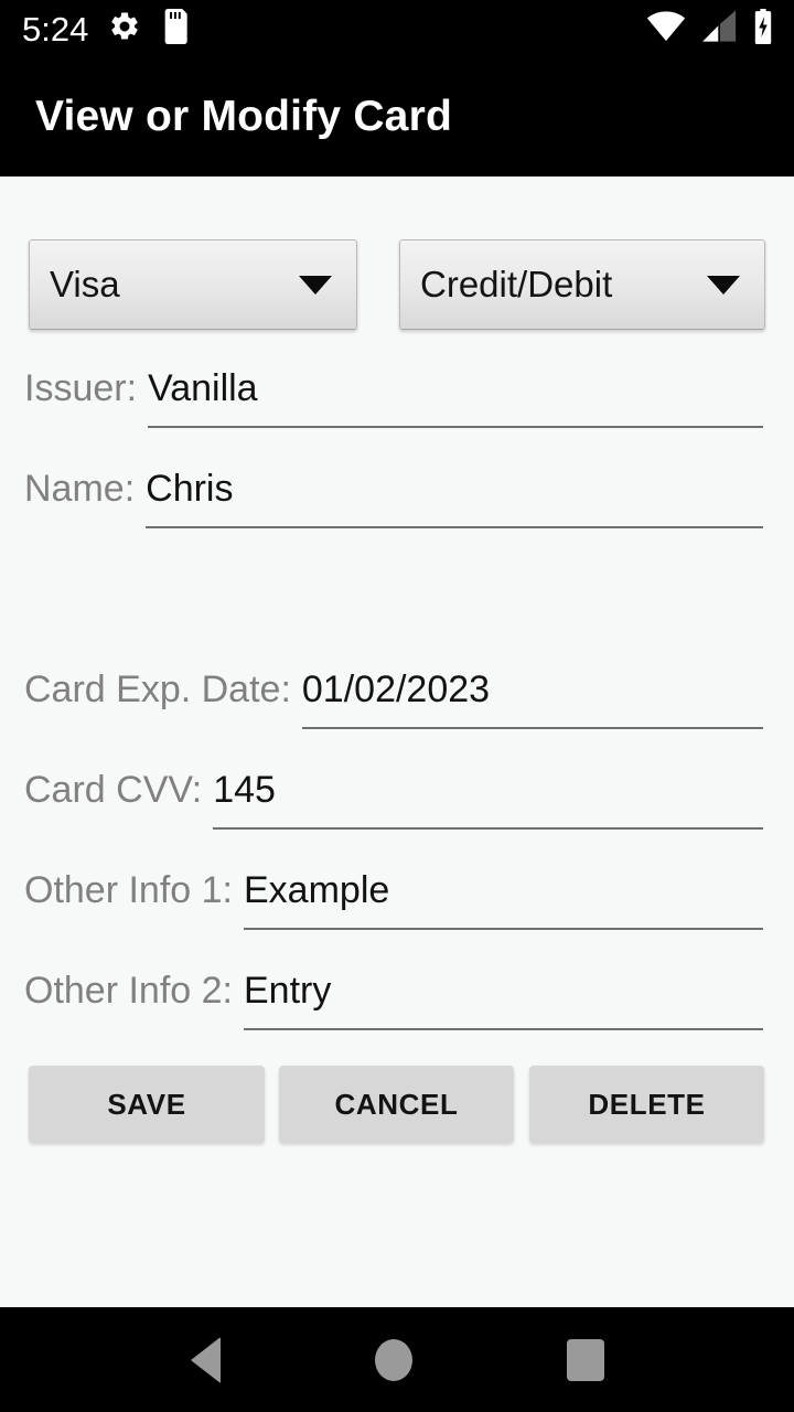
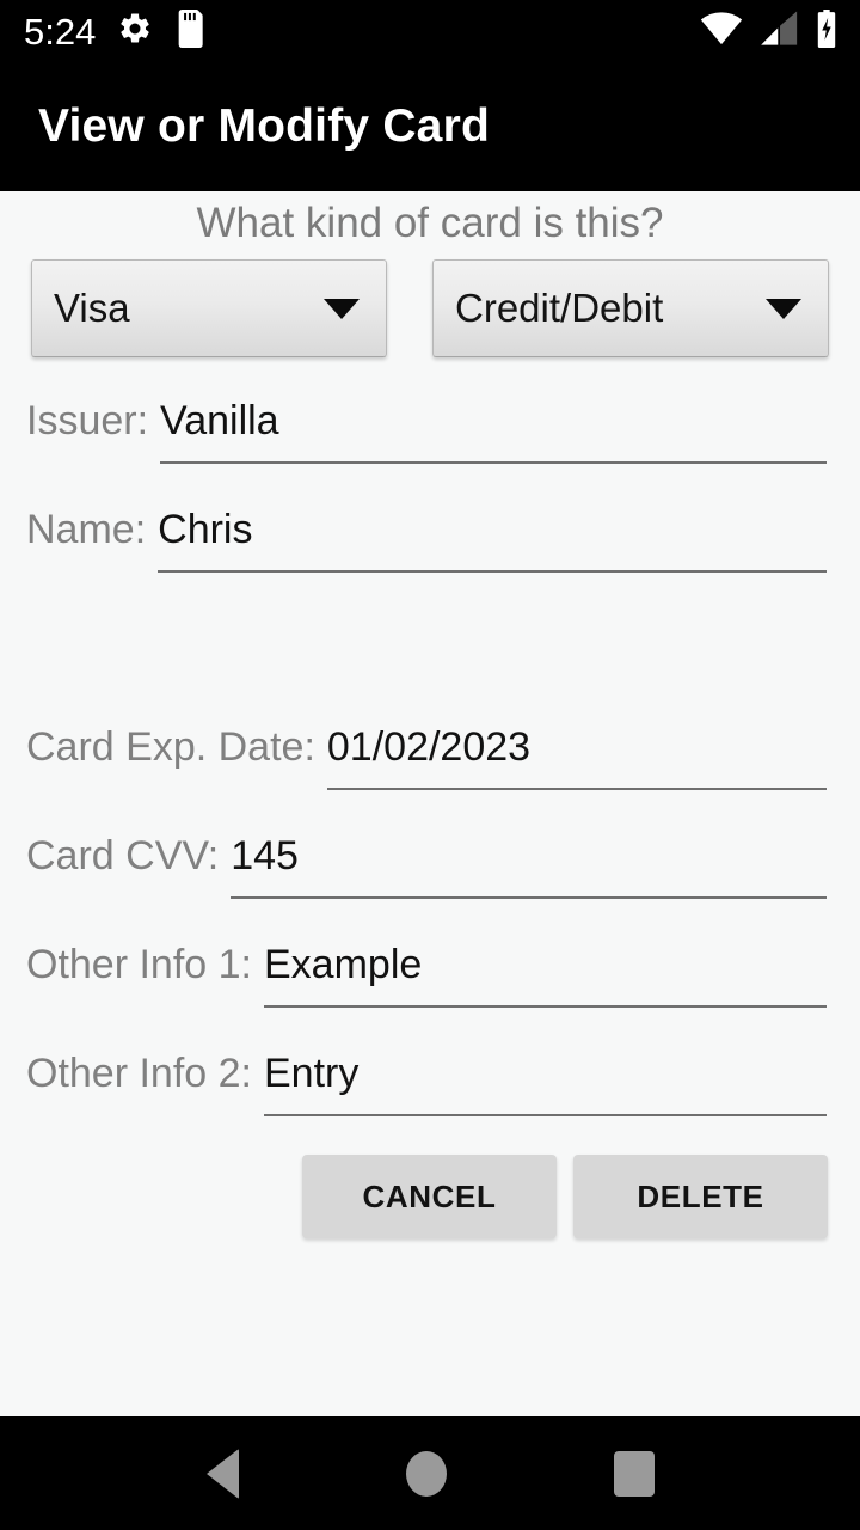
  5:24
  View or Modify Card
+ What kind of card is this?
  Visa
  Credit/Debit
  Issuer:
  Vanilla
  Name:
  Chris
  Card Exp. Date:
  01/02/2023
  Card CVV:
  145
  Other Info 1:
  Example
  Other Info 2:
  Entry
- SAVE
  CANCEL
  DELETE
